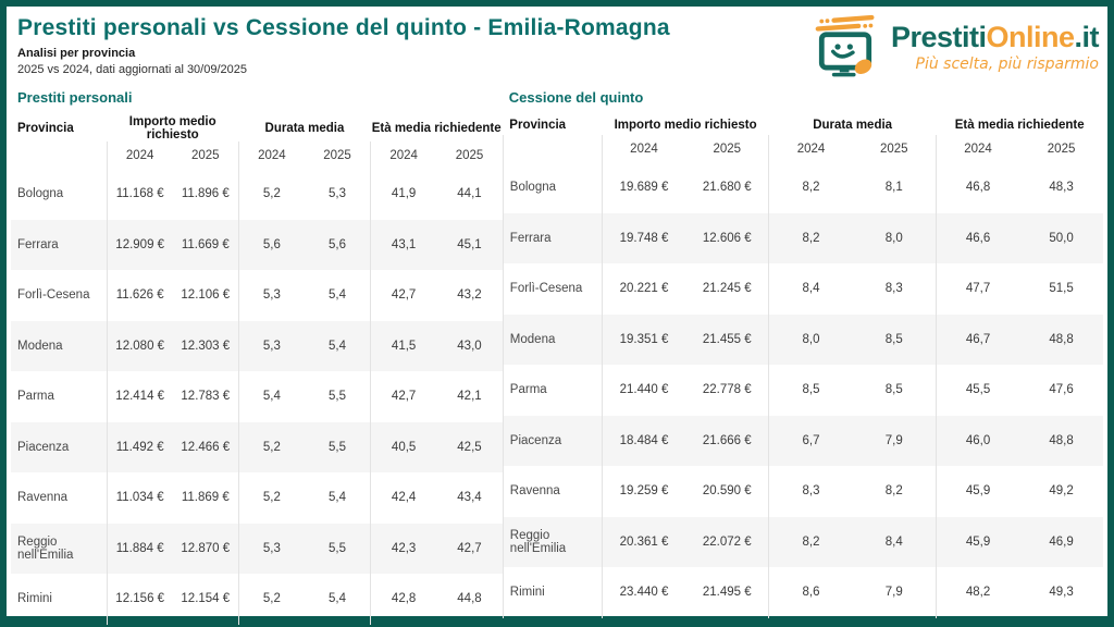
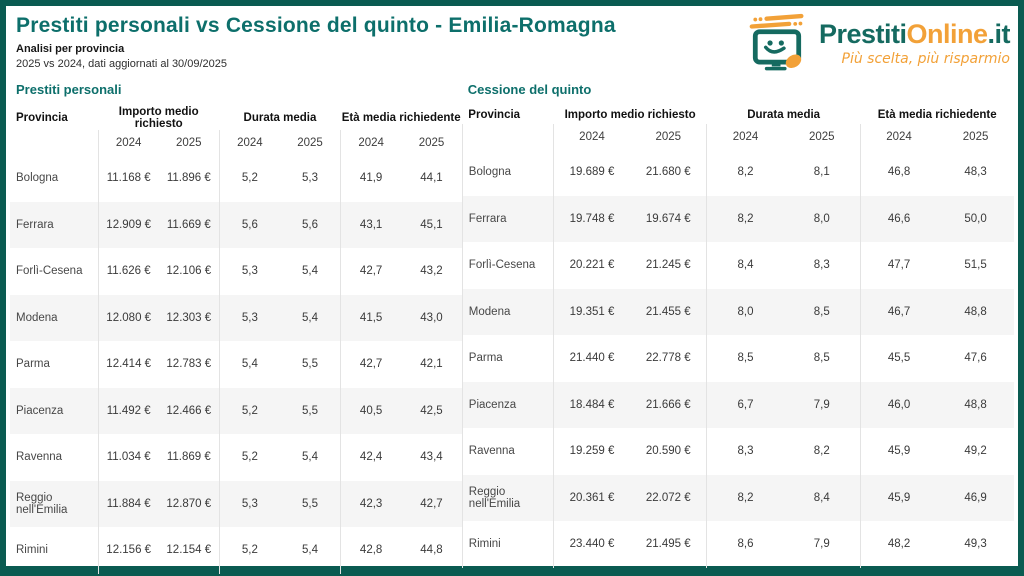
  Prestiti personali vs Cessione del quinto - Emilia-Romagna
  Analisi per provincia
  2025 vs 2024, dati aggiornati al 30/09/2025
  PrestitiOnline.it
  Più scelta, più risparmio
  Prestiti personali
  Provincia	Importo medio richiesto	Durata media	Età media richiedente
  	2024	2025	2024	2025	2024	2025
  Bologna	11.168 €	11.896 €	5,2	5,3	41,9	44,1
  Ferrara	12.909 €	11.669 €	5,6	5,6	43,1	45,1
  Forlì-Cesena	11.626 €	12.106 €	5,3	5,4	42,7	43,2
  Modena	12.080 €	12.303 €	5,3	5,4	41,5	43,0
  Parma	12.414 €	12.783 €	5,4	5,5	42,7	42,1
  Piacenza	11.492 €	12.466 €	5,2	5,5	40,5	42,5
  Ravenna	11.034 €	11.869 €	5,2	5,4	42,4	43,4
  Reggio nell'Emilia	11.884 €	12.870 €	5,3	5,5	42,3	42,7
  Rimini	12.156 €	12.154 €	5,2	5,4	42,8	44,8
  Cessione del quinto
  Provincia	Importo medio richiesto	Durata media	Età media richiedente
  	2024	2025	2024	2025	2024	2025
  Bologna	19.689 €	21.680 €	8,2	8,1	46,8	48,3
- Ferrara	19.748 €	12.606 €	8,2	8,0	46,6	50,0
+ Ferrara	19.748 €	19.674 €	8,2	8,0	46,6	50,0
  Forlì-Cesena	20.221 €	21.245 €	8,4	8,3	47,7	51,5
  Modena	19.351 €	21.455 €	8,0	8,5	46,7	48,8
  Parma	21.440 €	22.778 €	8,5	8,5	45,5	47,6
  Piacenza	18.484 €	21.666 €	6,7	7,9	46,0	48,8
  Ravenna	19.259 €	20.590 €	8,3	8,2	45,9	49,2
  Reggio nell'Emilia	20.361 €	22.072 €	8,2	8,4	45,9	46,9
  Rimini	23.440 €	21.495 €	8,6	7,9	48,2	49,3
